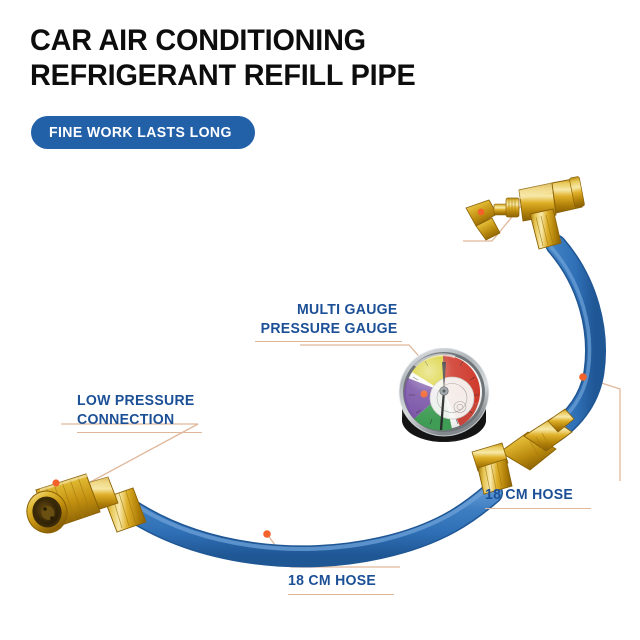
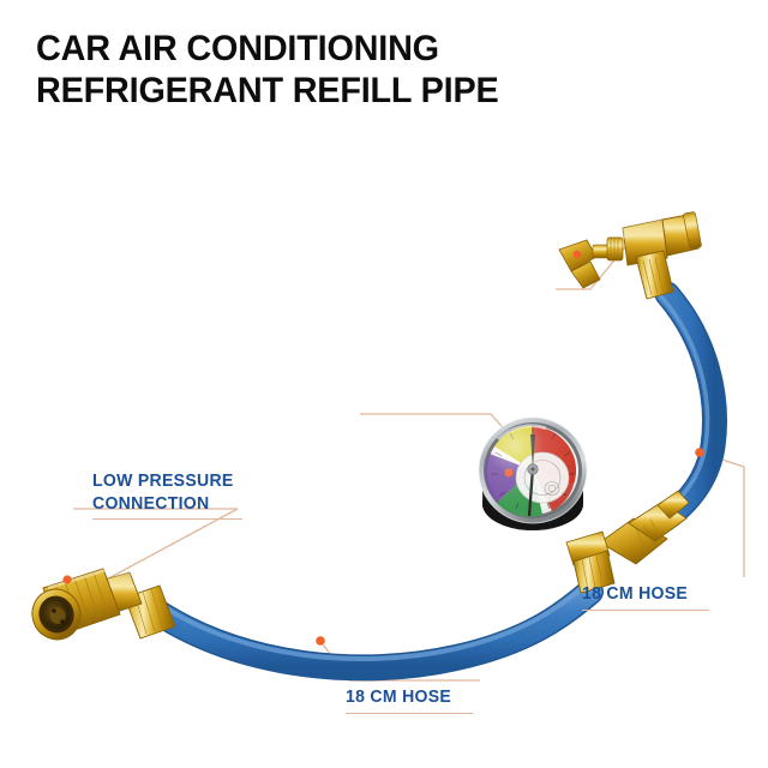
  CAR AIR CONDITIONING
  REFRIGERANT REFILL PIPE
- FINE WORK LASTS LONG
- MULTI GAUGE
- PRESSURE GAUGE
  LOW PRESSURE
  CONNECTION
  18 CM HOSE
  18 CM HOSE
